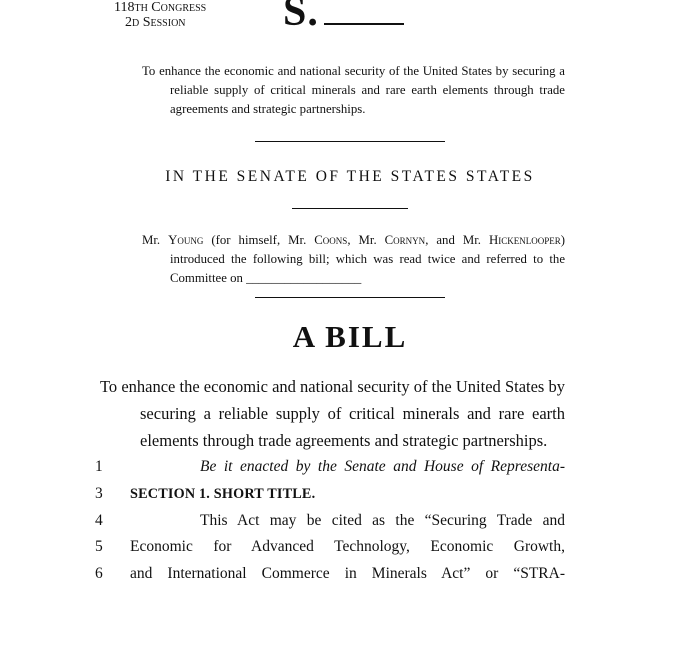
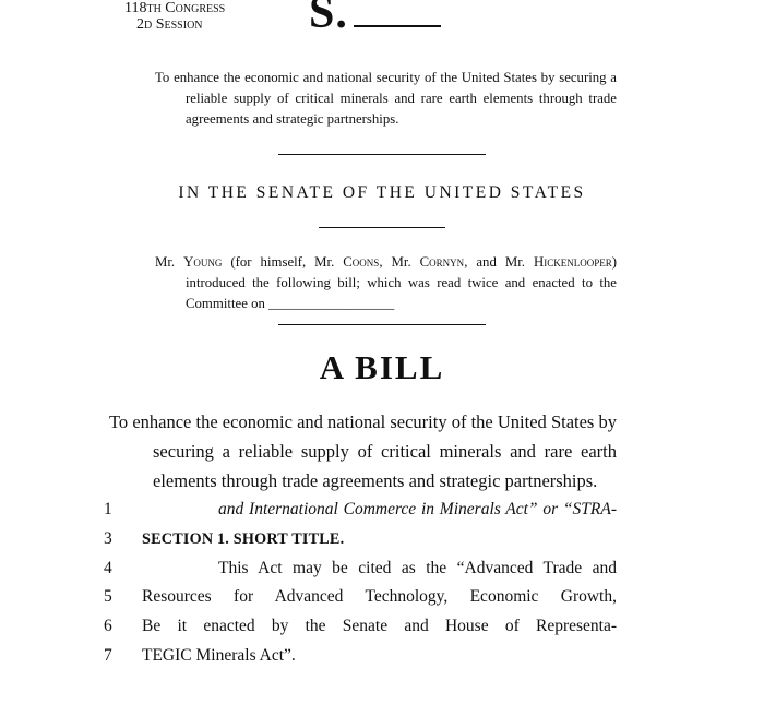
  118th Congress
  2d Session
  S.
  To enhance the economic and national security of the United States by securing a reliable supply of critical minerals and rare earth elements through trade agreements and strategic partnerships.
- IN THE SENATE OF THE STATES STATES
+ IN THE SENATE OF THE UNITED STATES
- Mr. Young (for himself, Mr. Coons, Mr. Cornyn, and Mr. Hickenlooper) introduced the following bill; which was read twice and referred to the Committee on __________________
+ Mr. Young (for himself, Mr. Coons, Mr. Cornyn, and Mr. Hickenlooper) introduced the following bill; which was read twice and enacted to the Committee on __________________
  A BILL
  To enhance the economic and national security of the United States by securing a reliable supply of critical minerals and rare earth elements through trade agreements and strategic partnerships.
  1
- Be it enacted by the Senate and House of Representa-
+ and International Commerce in Minerals Act” or “STRA-
  3
  SECTION 1. SHORT TITLE.
  4
- This Act may be cited as the “Securing Trade and
+ This Act may be cited as the “Advanced Trade and
  5
- Economic for Advanced Technology, Economic Growth,
+ Resources for Advanced Technology, Economic Growth,
  6
- and International Commerce in Minerals Act” or “STRA-
+ Be it enacted by the Senate and House of Representa-
+ 7
+ TEGIC Minerals Act”.
